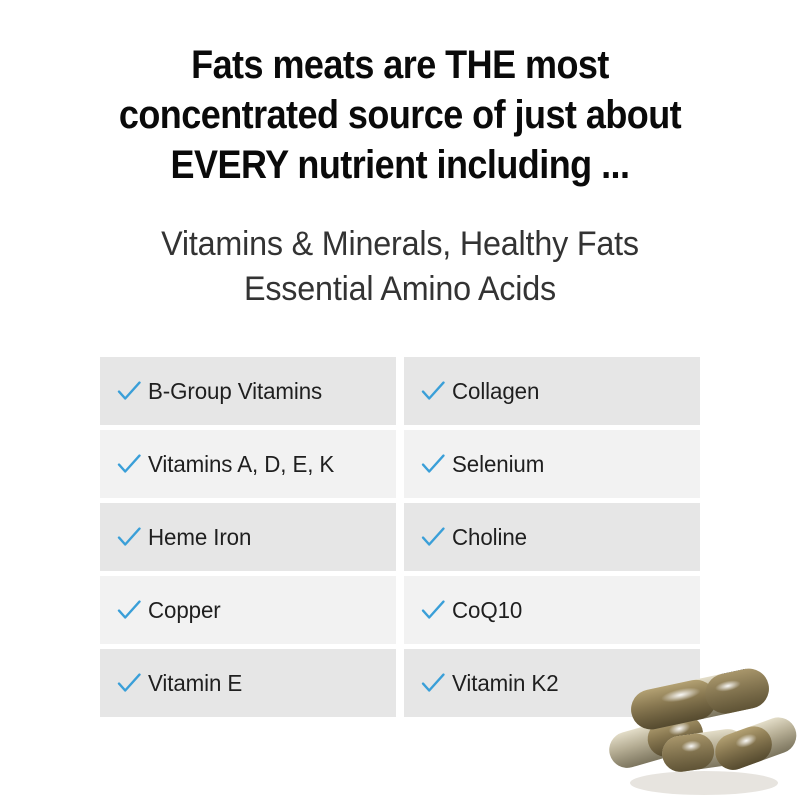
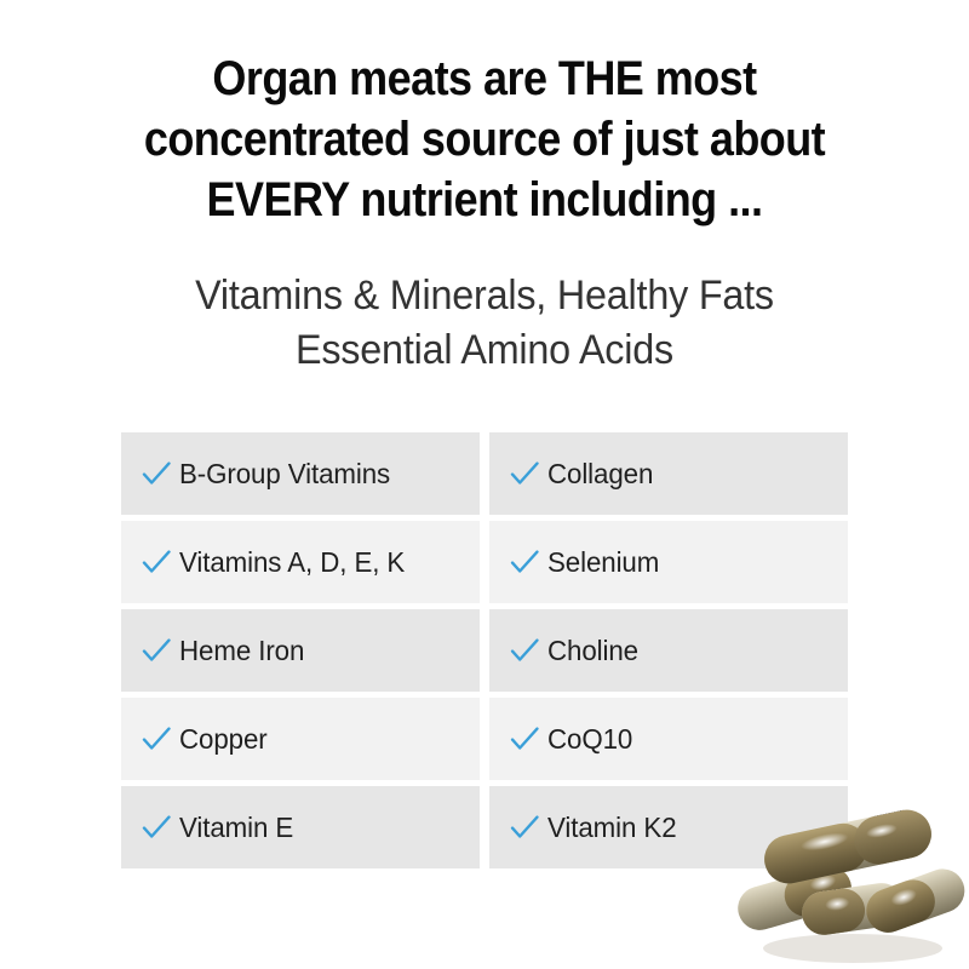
- Fats meats are THE most
+ Organ meats are THE most
  concentrated source of just about
  EVERY nutrient including ...
  Vitamins & Minerals, Healthy Fats
  Essential Amino Acids
  B-Group Vitamins
  Collagen
  Vitamins A, D, E, K
  Selenium
  Heme Iron
  Choline
  Copper
  CoQ10
  Vitamin E
  Vitamin K2
